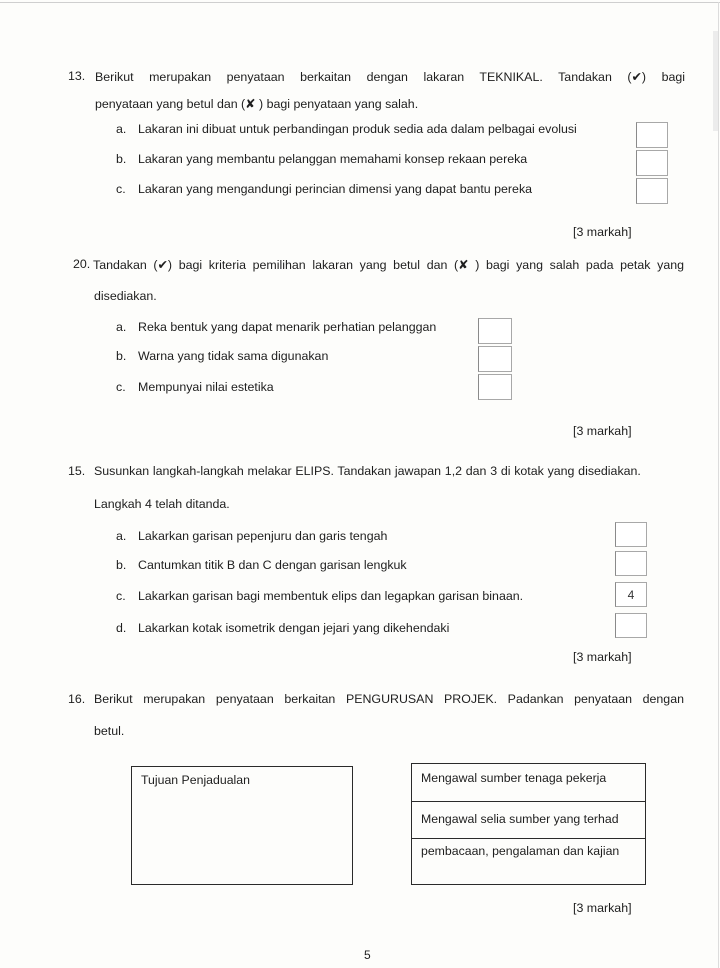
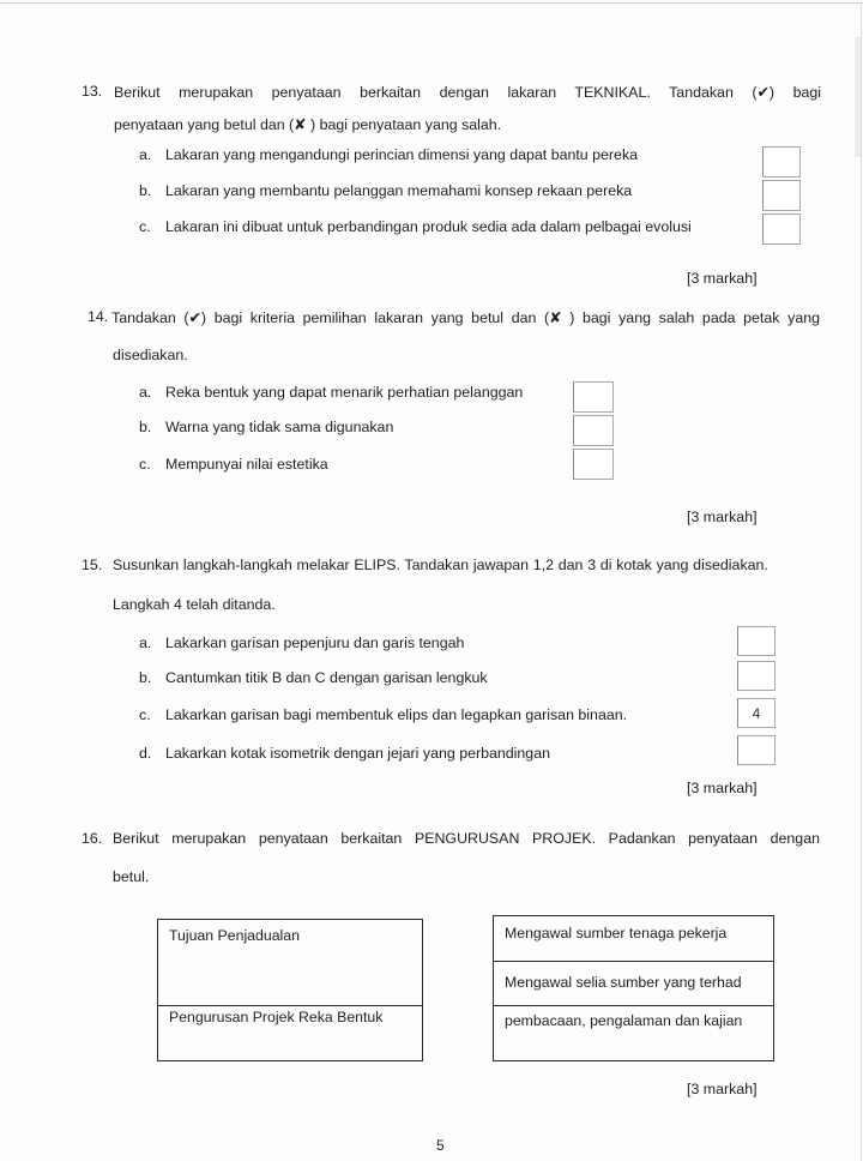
  13.
  Berikut merupakan penyataan berkaitan dengan lakaran TEKNIKAL. Tandakan (✔) bagi
  penyataan yang betul dan (✘ ) bagi penyataan yang salah.
  a.
- Lakaran ini dibuat untuk perbandingan produk sedia ada dalam pelbagai evolusi
+ Lakaran yang mengandungi perincian dimensi yang dapat bantu pereka
  b.
  Lakaran yang membantu pelanggan memahami konsep rekaan pereka
  c.
- Lakaran yang mengandungi perincian dimensi yang dapat bantu pereka
+ Lakaran ini dibuat untuk perbandingan produk sedia ada dalam pelbagai evolusi
  [3 markah]
- 20.
+ 14.
  Tandakan (✔) bagi kriteria pemilihan lakaran yang betul dan (✘ ) bagi yang salah pada petak yang
  disediakan.
  a.
  Reka bentuk yang dapat menarik perhatian pelanggan
  b.
  Warna yang tidak sama digunakan
  c.
  Mempunyai nilai estetika
  [3 markah]
  15.
  Susunkan langkah-langkah melakar ELIPS. Tandakan jawapan 1,2 dan 3 di kotak yang disediakan.
  Langkah 4 telah ditanda.
  a.
  Lakarkan garisan pepenjuru dan garis tengah
  b.
  Cantumkan titik B dan C dengan garisan lengkuk
  c.
  Lakarkan garisan bagi membentuk elips dan legapkan garisan binaan.
  4
  d.
- Lakarkan kotak isometrik dengan jejari yang dikehendaki
+ Lakarkan kotak isometrik dengan jejari yang perbandingan
  [3 markah]
  16.
  Berikut merupakan penyataan berkaitan PENGURUSAN PROJEK. Padankan penyataan dengan
  betul.
  Tujuan Penjadualan
+ Pengurusan Projek Reka Bentuk
  Mengawal sumber tenaga pekerja
  Mengawal selia sumber yang terhad
  pembacaan, pengalaman dan kajian
  [3 markah]
  5
